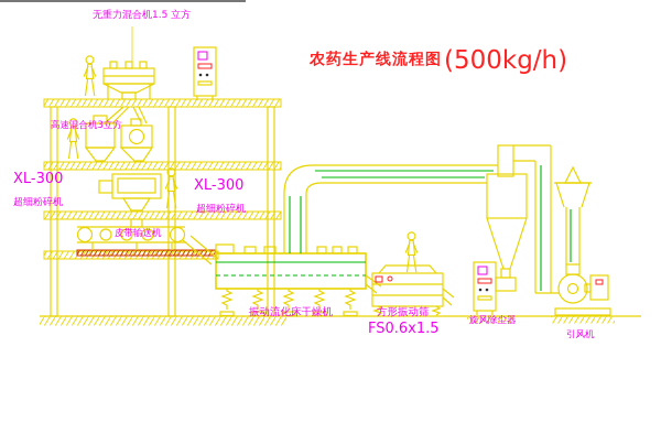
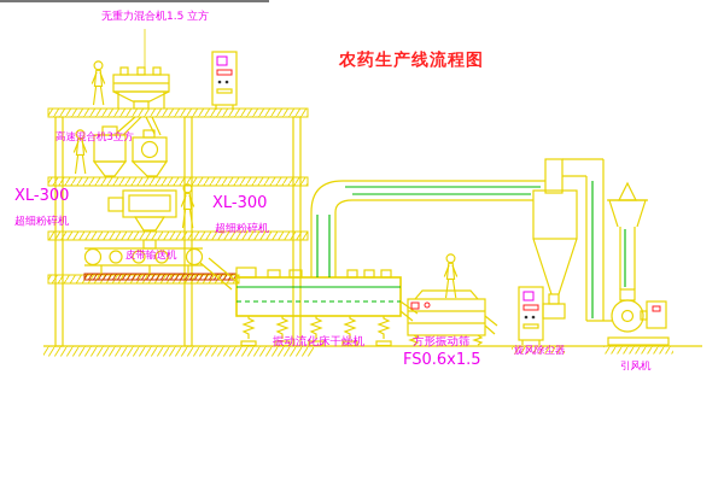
  农药生产线流程图
- (500kg/h)
  无重力混合机1.5 立方
  高速混合机3立方
  XL-300
  超细粉碎机
  XL-300
  超细粉碎机
  皮带输送机
  振动流化床干燥机
  方形振动筛
  FS0.6x1.5
  旋风除尘器
  引风机
